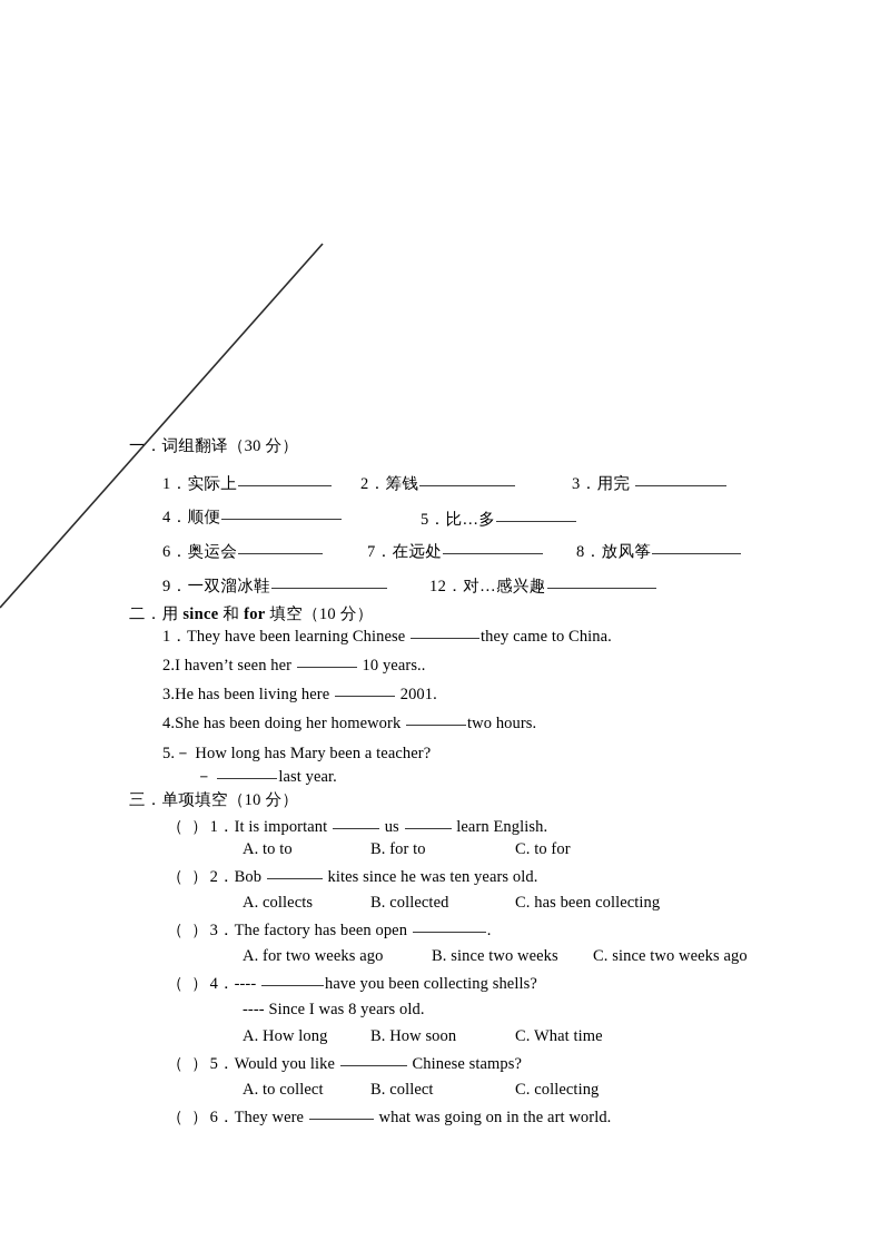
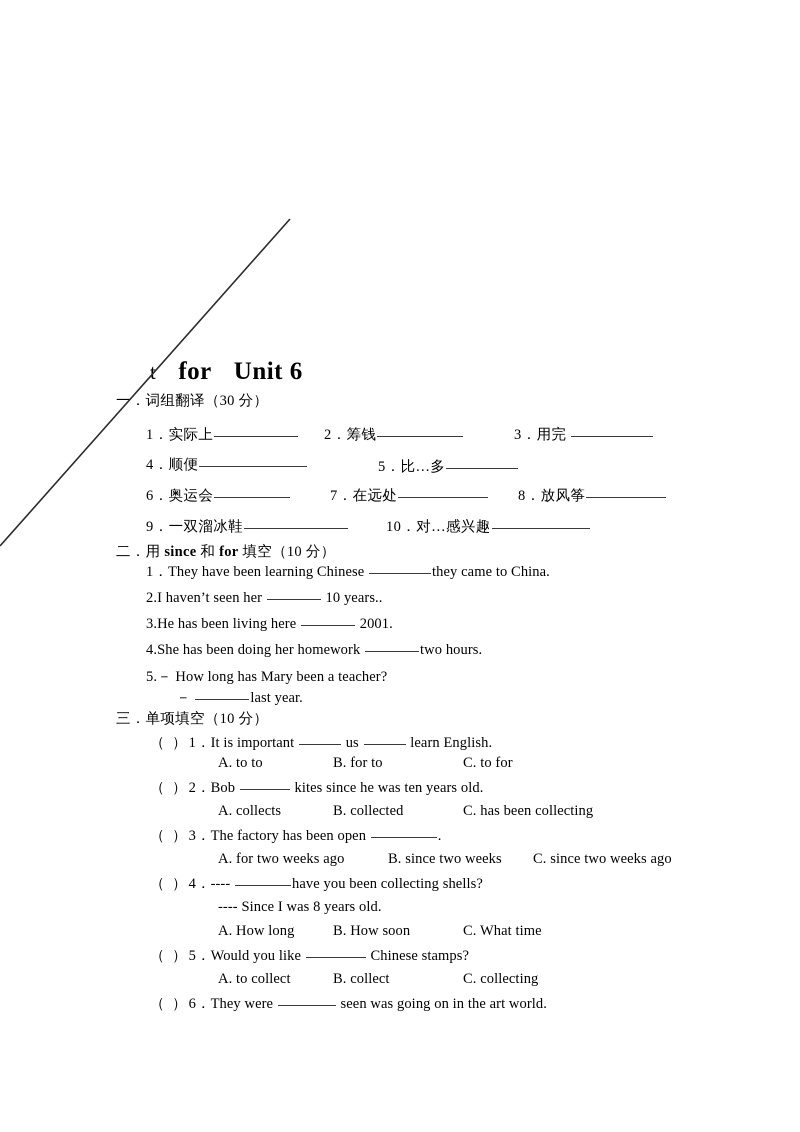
+ t for Unit 6
  一．词组翻译（30 分）
  1．实际上
  2．筹钱
  3．用完
  4．顺便
  5．比…多
  6．奥运会
  7．在远处
  8．放风筝
  9．一双溜冰鞋
- 12．对…感兴趣
+ 10．对…感兴趣
  二．用 since 和 for 填空（10 分）
  1．They have been learning Chinese they came to China.
  2.I haven’t seen her 10 years..
  3.He has been living here 2001.
  4.She has been doing her homework two hours.
  5.－ How long has Mary been a teacher?
  － last year.
  三．单项填空（10 分）
  （ ）1．It is important us learn English.
  A. to to
  B. for to
  C. to for
  （ ）2．Bob kites since he was ten years old.
  A. collects
  B. collected
  C. has been collecting
  （ ）3．The factory has been open .
  A. for two weeks ago
  B. since two weeks
  C. since two weeks ago
  （ ）4．---- have you been collecting shells?
  ---- Since I was 8 years old.
  A. How long
  B. How soon
  C. What time
  （ ）5．Would you like Chinese stamps?
  A. to collect
  B. collect
  C. collecting
- （ ）6．They were what was going on in the art world.
+ （ ）6．They were seen was going on in the art world.
